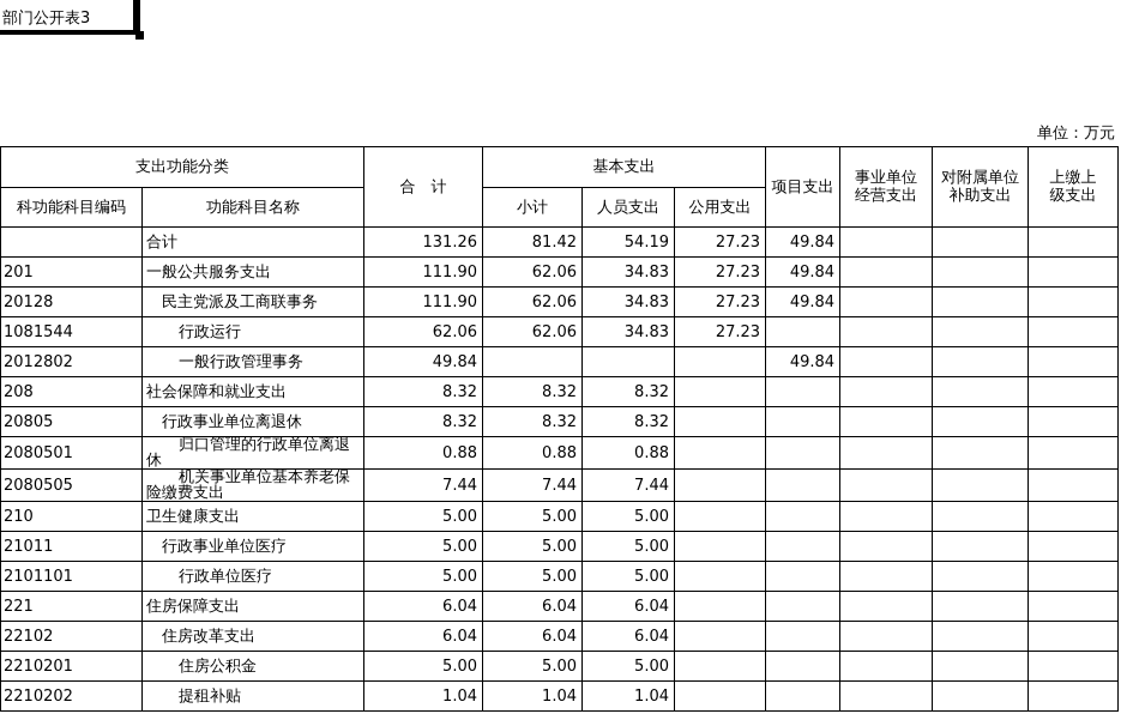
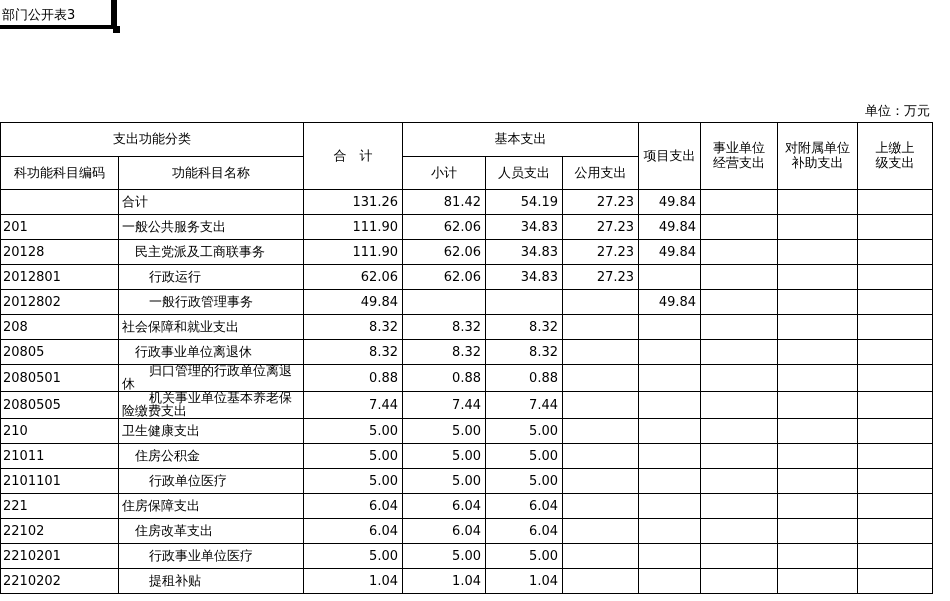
  部门公开表3
  单位：万元
  支出功能分类	合 计	基本支出	项目支出	事业单位 经营支出	对附属单位 补助支出	上缴上 级支出
  科功能科目编码	功能科目名称	小计	人员支出	公用支出
  	合计	131.26	81.42	54.19	27.23	49.84
  201	一般公共服务支出	111.90	62.06	34.83	27.23	49.84
  20128	民主党派及工商联事务	111.90	62.06	34.83	27.23	49.84
- 1081544	行政运行	62.06	62.06	34.83	27.23
+ 2012801	行政运行	62.06	62.06	34.83	27.23
  2012802	一般行政管理事务	49.84				49.84
  208	社会保障和就业支出	8.32	8.32	8.32
  20805	行政事业单位离退休	8.32	8.32	8.32
  2080501	归口管理的行政单位离退休	0.88	0.88	0.88
  2080505	机关事业单位基本养老保险缴费支出	7.44	7.44	7.44
  210	卫生健康支出	5.00	5.00	5.00
- 21011	行政事业单位医疗	5.00	5.00	5.00
+ 21011	住房公积金	5.00	5.00	5.00
  2101101	行政单位医疗	5.00	5.00	5.00
  221	住房保障支出	6.04	6.04	6.04
  22102	住房改革支出	6.04	6.04	6.04
- 2210201	住房公积金	5.00	5.00	5.00
+ 2210201	行政事业单位医疗	5.00	5.00	5.00
  2210202	提租补贴	1.04	1.04	1.04
